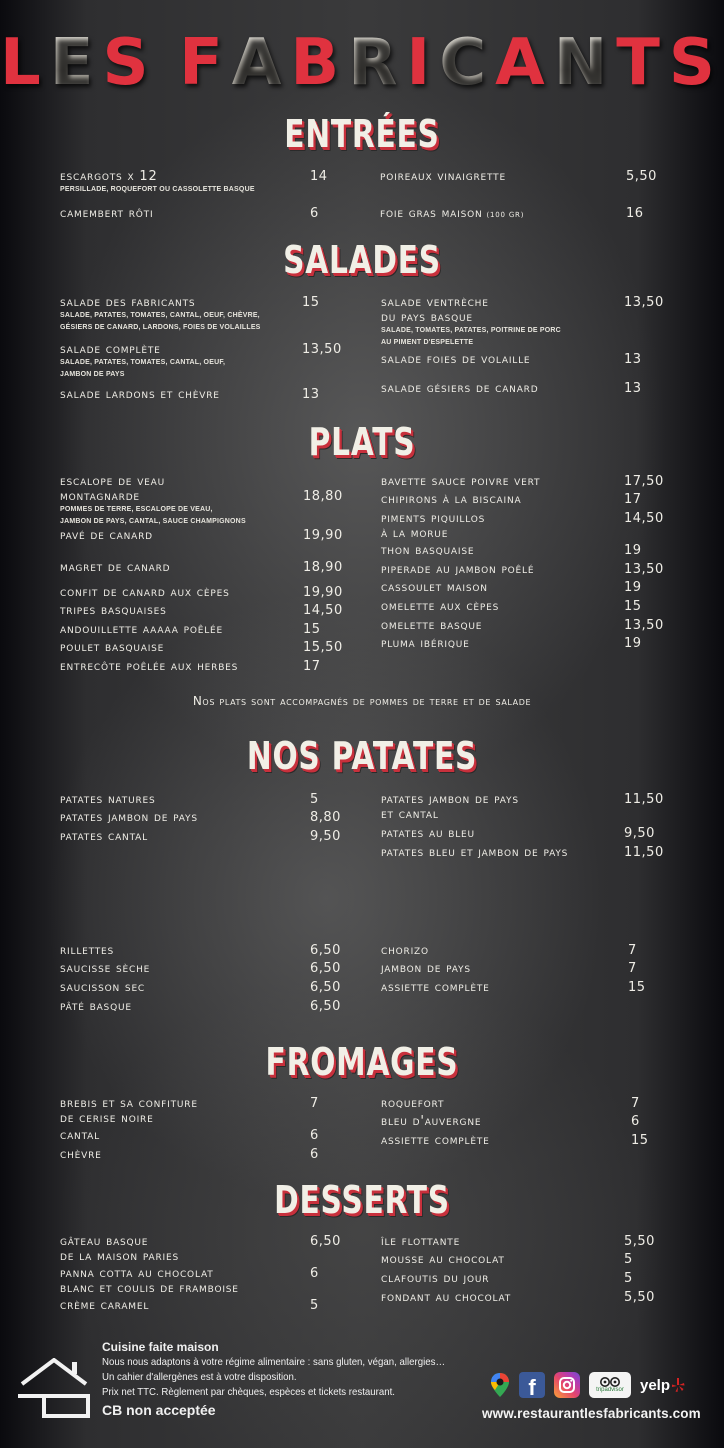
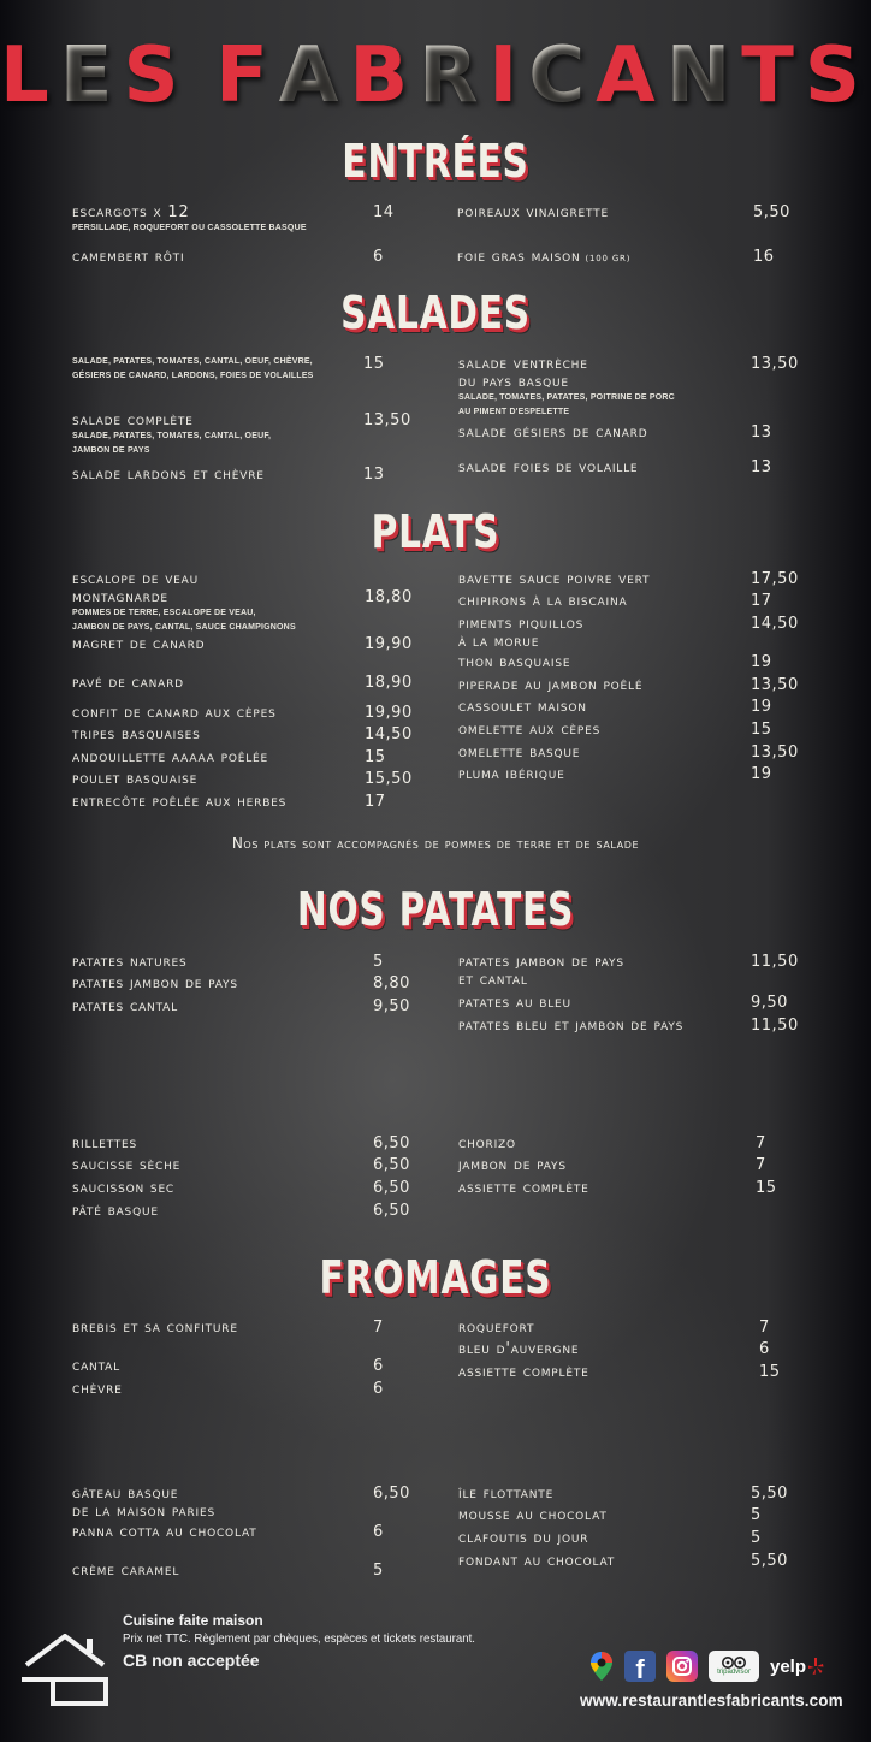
  L
  E
  S
  F
  A
  B
  R
  I
  C
  A
  N
  T
  S
  ENTRÉES
  SALADES
  PLATS
  NOS PATATES
  FROMAGES
- DESSERTS
  escargots x 12
  14
  camembert rôti
  6
  poireaux vinaigrette
  5,50
  foie gras maison (100 GR)
  16
- salade des fabricants
  15
  salade complète
  13,50
  salade lardons et chèvre
  13
  salade ventrèche
  du pays basque
  13,50
- salade foies de volaille
+ salade gésiers de canard
  13
- salade gésiers de canard
+ salade foies de volaille
  13
  escalope de veau
  montagnarde
  18,80
- pavé de canard
+ magret de canard
  19,90
- magret de canard
+ pavé de canard
  18,90
  confit de canard aux cèpes
  19,90
  tripes basquaises
  14,50
  andouillette aaaaa poêlée
  15
  poulet basquaise
  15,50
  entrecôte poêlée aux herbes
  17
  bavette sauce poivre vert
  17,50
  chipirons à la biscaina
  17
  piments piquillos
  à la morue
  14,50
  thon basquaise
  19
  piperade au jambon poêlé
  13,50
  cassoulet maison
  19
  omelette aux cèpes
  15
  omelette basque
  13,50
  pluma ibérique
  19
  patates natures
  5
  patates jambon de pays
  8,80
  patates cantal
  9,50
  patates jambon de pays
  et cantal
  11,50
  patates au bleu
  9,50
  patates bleu et jambon de pays
  11,50
  rillettes
  6,50
  saucisse sèche
  6,50
  saucisson sec
  6,50
  pâté basque
  6,50
  chorizo
  7
  jambon de pays
  7
  assiette complète
  15
  brebis et sa confiture
- de cerise noire
  7
  cantal
  6
  chèvre
  6
  roquefort
  7
  bleu d'auvergne
  6
  assiette complète
  15
  gâteau basque
  de la maison paries
  6,50
  panna cotta au chocolat
- blanc et coulis de framboise
  6
  crème caramel
  5
  île flottante
  5,50
  mousse au chocolat
  5
  clafoutis du jour
  5
  fondant au chocolat
  5,50
  Nos plats sont accompagnés de pommes de terre et de salade
  Cuisine faite maison
- Nous nous adaptons à votre régime alimentaire : sans gluten, végan, allergies…
- Un cahier d'allergènes est à votre disposition.
  Prix net TTC. Règlement par chèques, espèces et tickets restaurant.
  CB non acceptée
  f
  yelp
  www.restaurantlesfabricants.com
